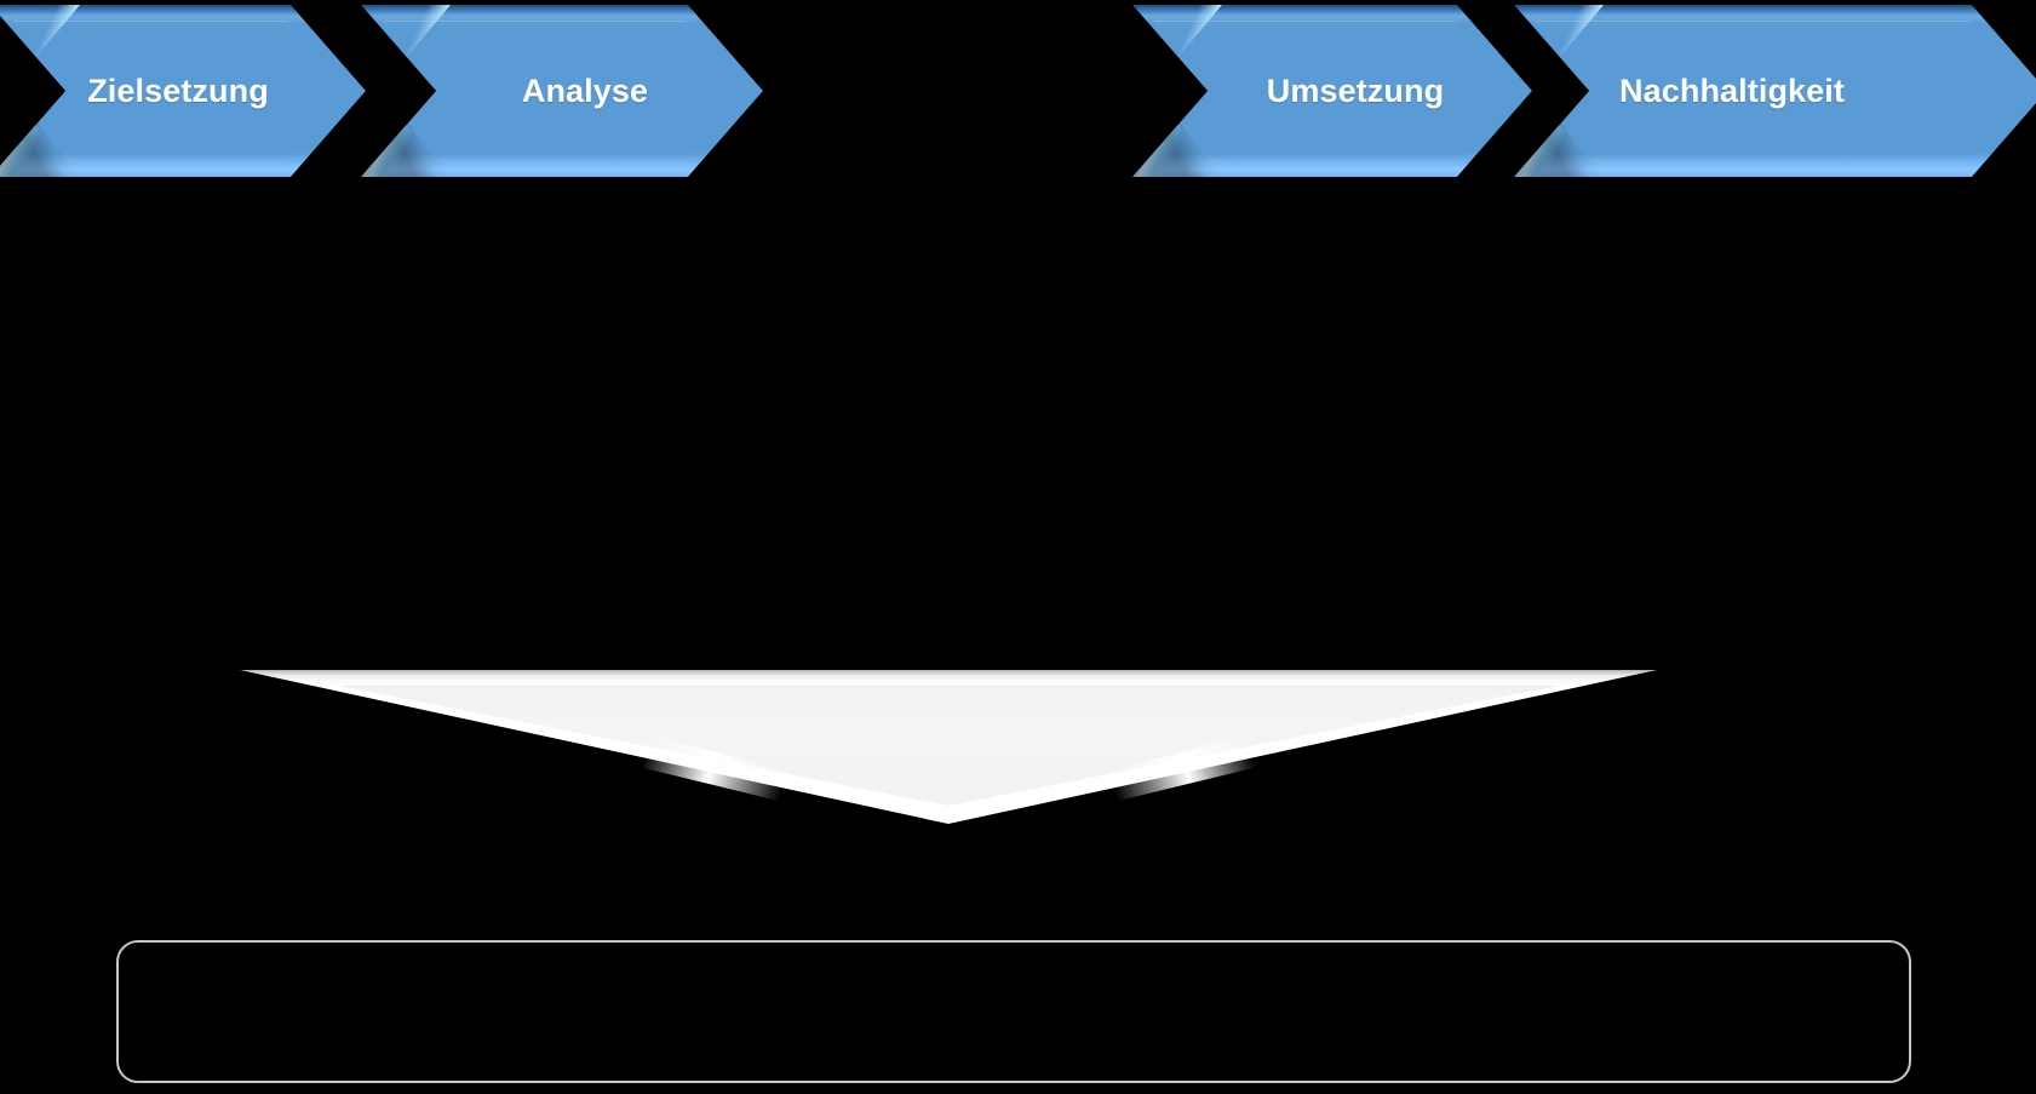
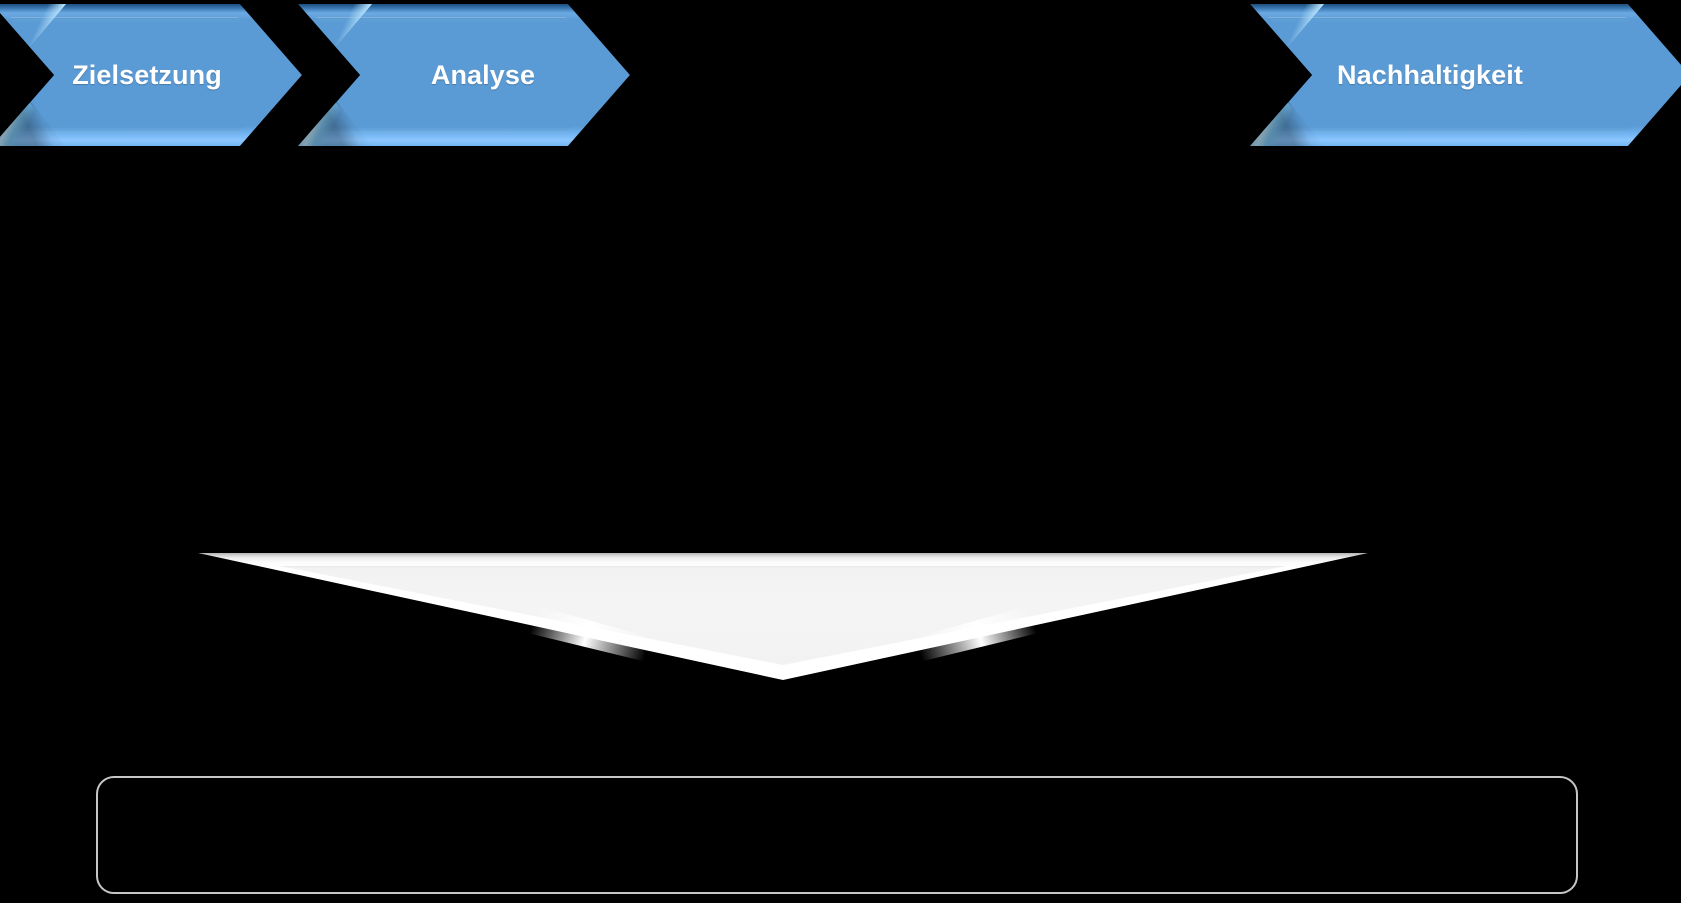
  Zielsetzung
  Analyse
- Umsetzung
  Nachhaltigkeit
